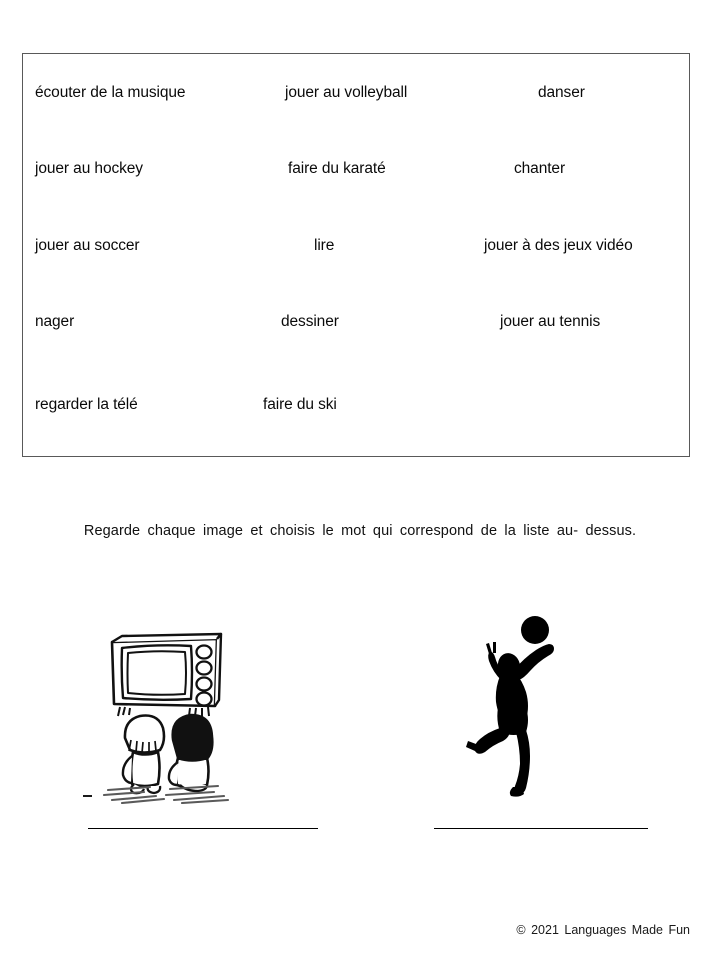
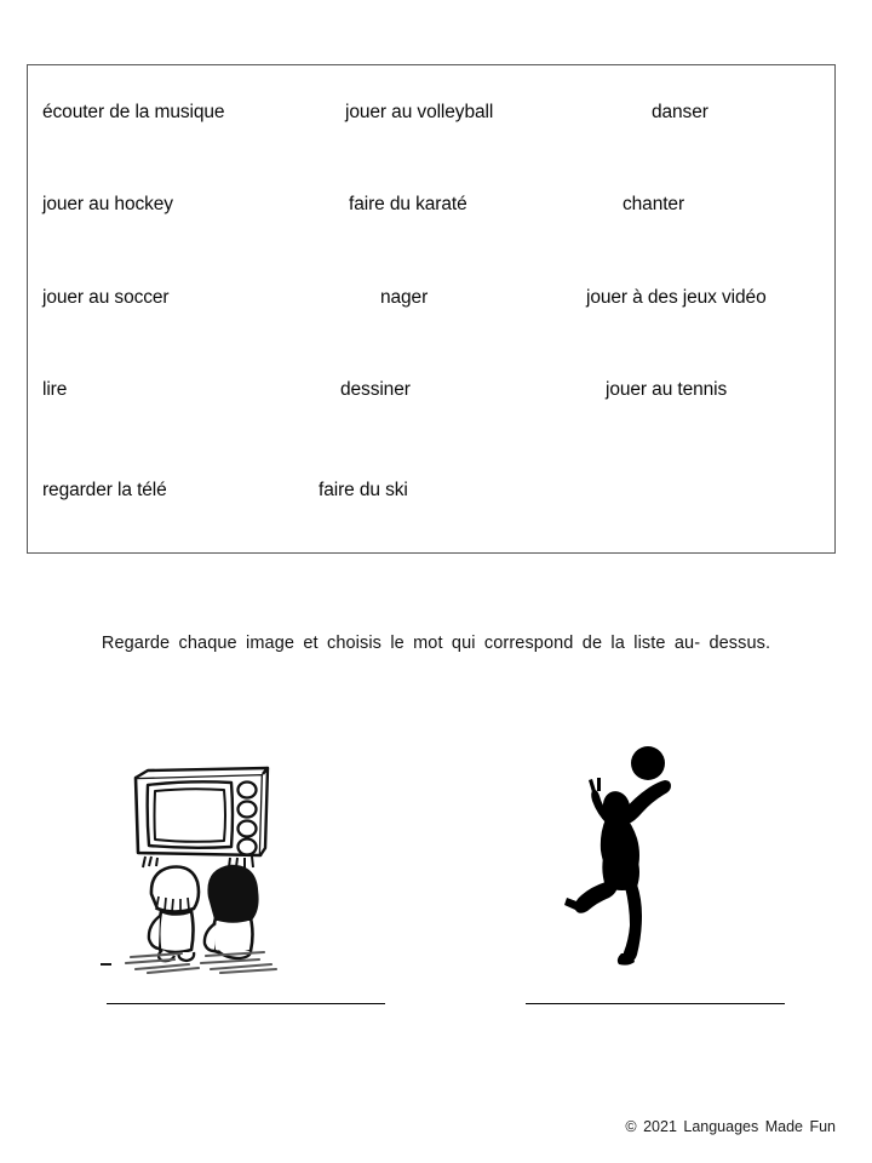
  écouter de la musique
  jouer au volleyball
  danser
  jouer au hockey
  faire du karaté
  chanter
  jouer au soccer
- lire
+ nager
  jouer à des jeux vidéo
- nager
+ lire
  dessiner
  jouer au tennis
  regarder la télé
  faire du ski
  Regarde chaque image et choisis le mot qui correspond de la liste au- dessus.
  © 2021 Languages Made Fun
